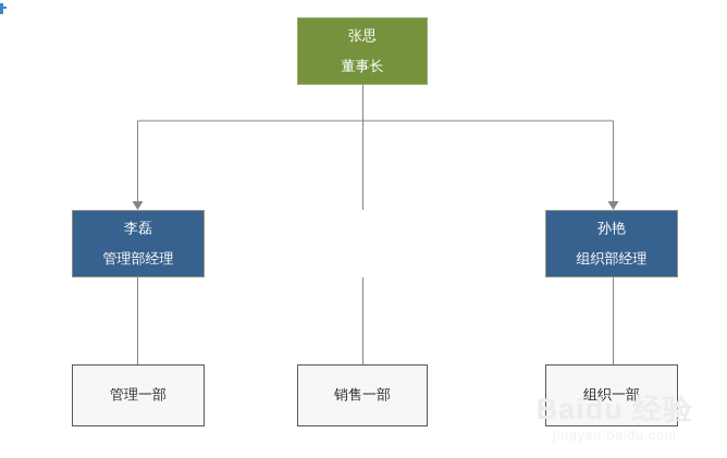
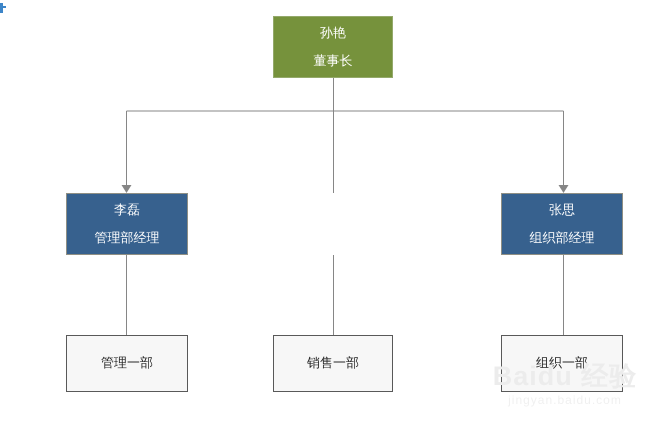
- 张思
+ 孙艳
  董事长
  李磊
  管理部经理
- 孙艳
+ 张思
  组织部经理
  管理一部
  销售一部
  组织一部
  Baidu 经验
